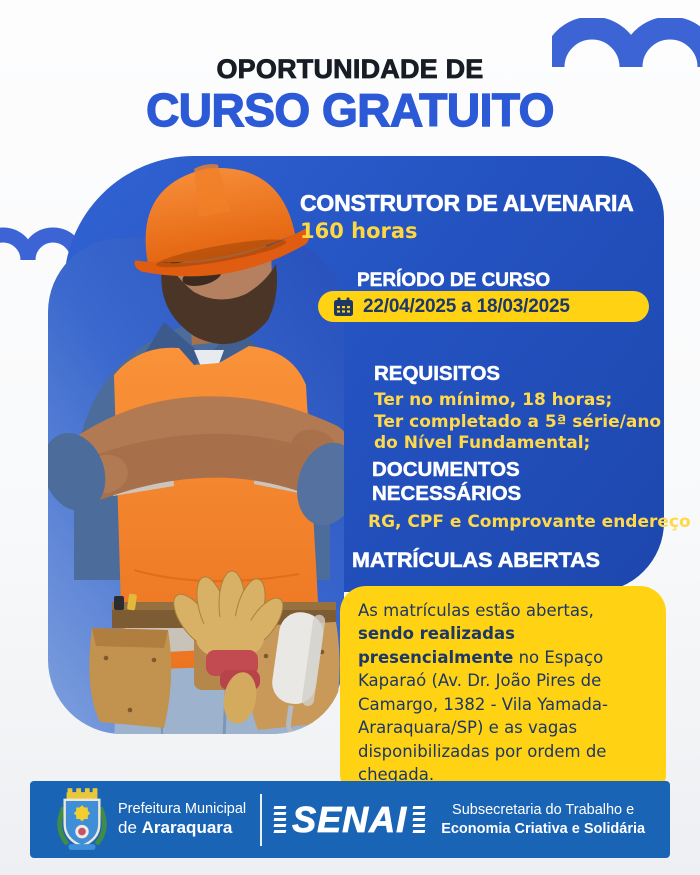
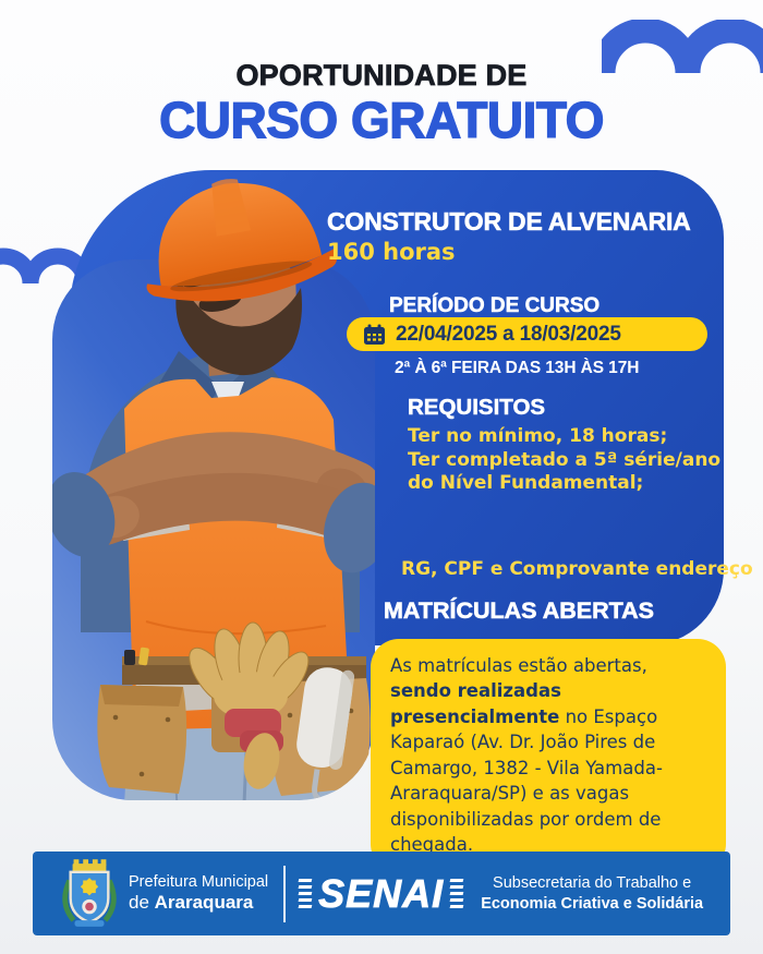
  OPORTUNIDADE DE
  CURSO GRATUITO
  CONSTRUTOR DE ALVENARIA
  160 horas
  PERÍODO DE CURSO
  22/04/2025 a 18/03/2025
+ 2ª À 6ª FEIRA DAS 13H ÀS 17H
  REQUISITOS
  Ter no mínimo, 18 horas;
  Ter completado a 5ª série/ano
  do Nível Fundamental;
- DOCUMENTOS
- NECESSÁRIOS
  RG, CPF e Comprovante endereço
  MATRÍCULAS ABERTAS
  As matrículas estão abertas, sendo realizadas presencialmente no Espaço Kaparaó (Av. Dr. João Pires de Camargo, 1382 - Vila Yamada-Araraquara/SP) e as vagas disponibilizadas por ordem de chegada.
  Prefeitura Municipal
  de Araraquara
  SENAI
  Subsecretaria do Trabalho e
  Economia Criativa e Solidária
